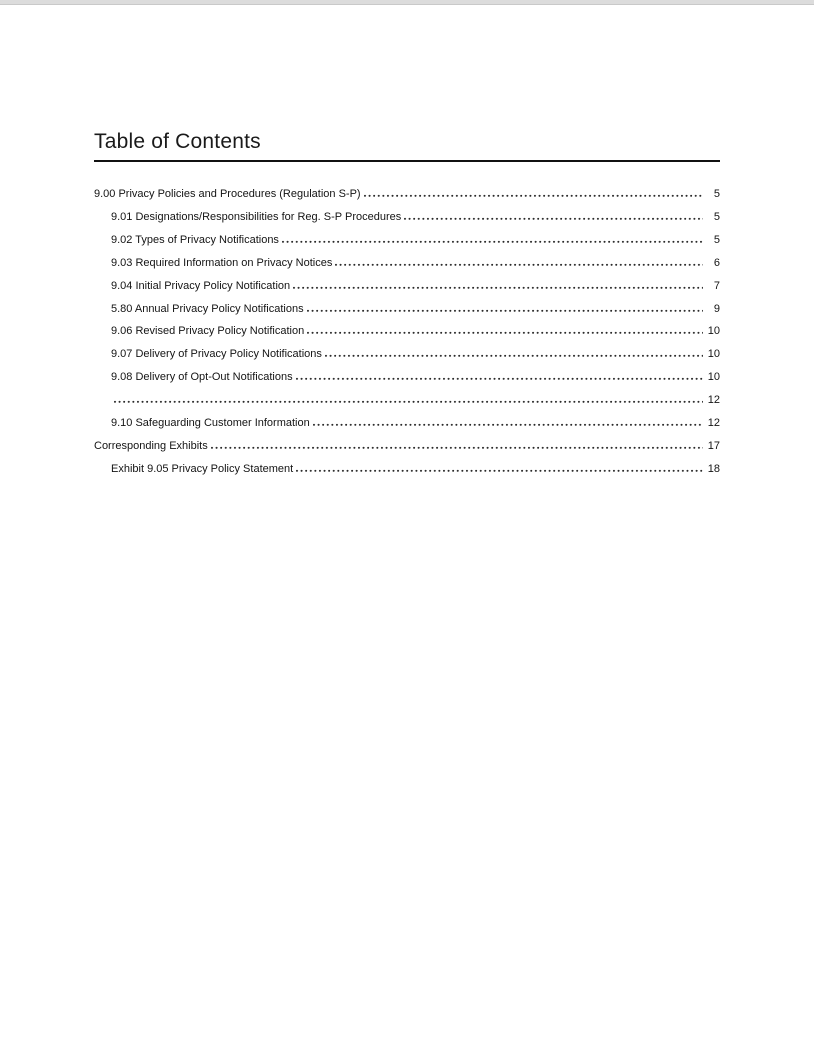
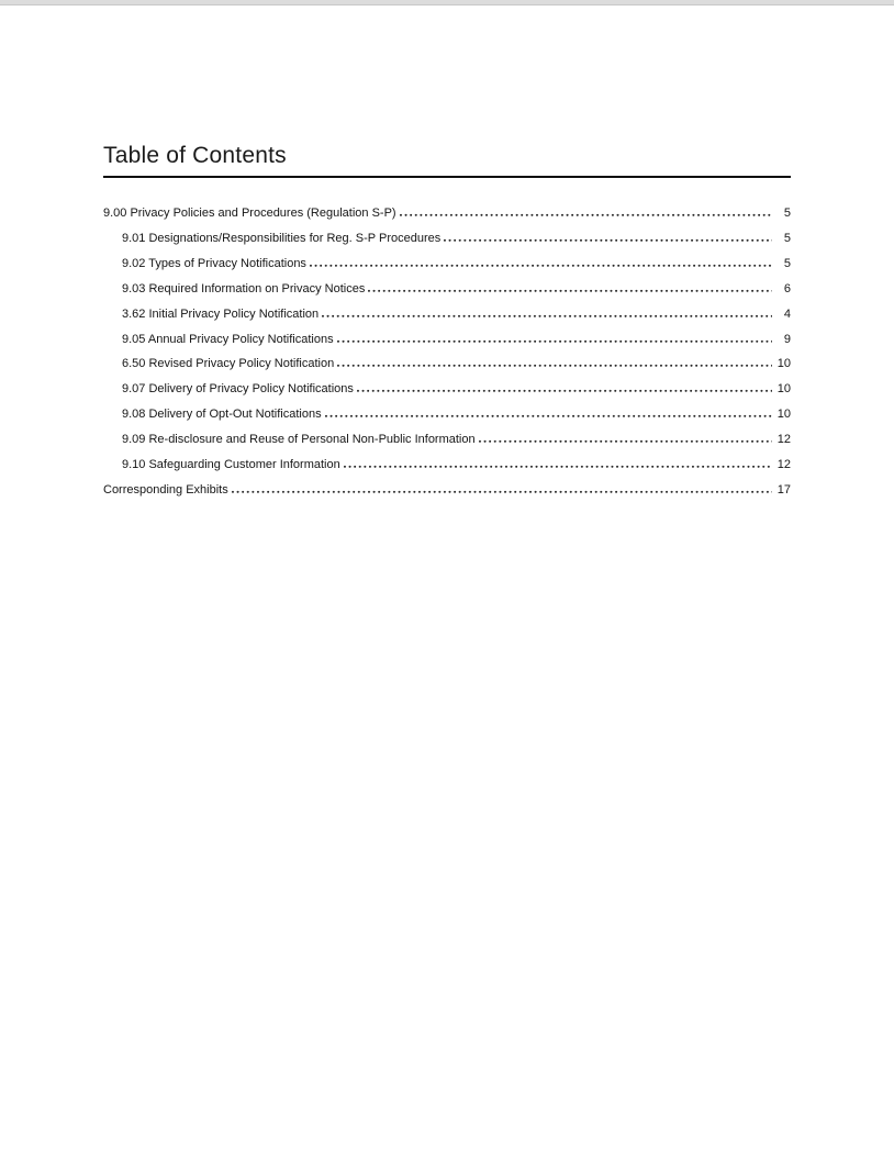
  Table of Contents
  9.00 Privacy Policies and Procedures (Regulation S-P)
  5
  9.01 Designations/Responsibilities for Reg. S-P Procedures
  5
  9.02 Types of Privacy Notifications
  5
  9.03 Required Information on Privacy Notices
  6
- 9.04 Initial Privacy Policy Notification
+ 3.62 Initial Privacy Policy Notification
- 7
+ 4
- 5.80 Annual Privacy Policy Notifications
+ 9.05 Annual Privacy Policy Notifications
  9
- 9.06 Revised Privacy Policy Notification
+ 6.50 Revised Privacy Policy Notification
  10
  9.07 Delivery of Privacy Policy Notifications
  10
  9.08 Delivery of Opt-Out Notifications
  10
+ 9.09 Re-disclosure and Reuse of Personal Non-Public Information
  12
  9.10 Safeguarding Customer Information
  12
  Corresponding Exhibits
  17
- Exhibit 9.05 Privacy Policy Statement
- 18
